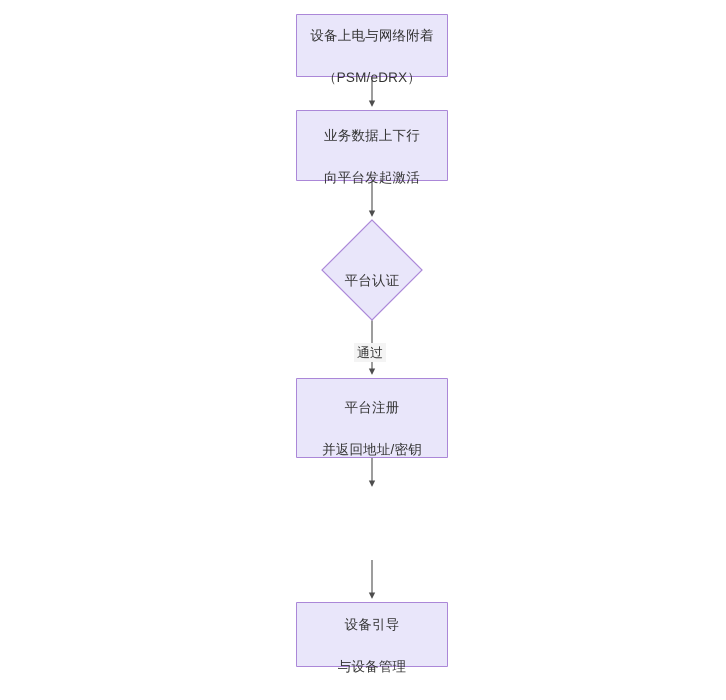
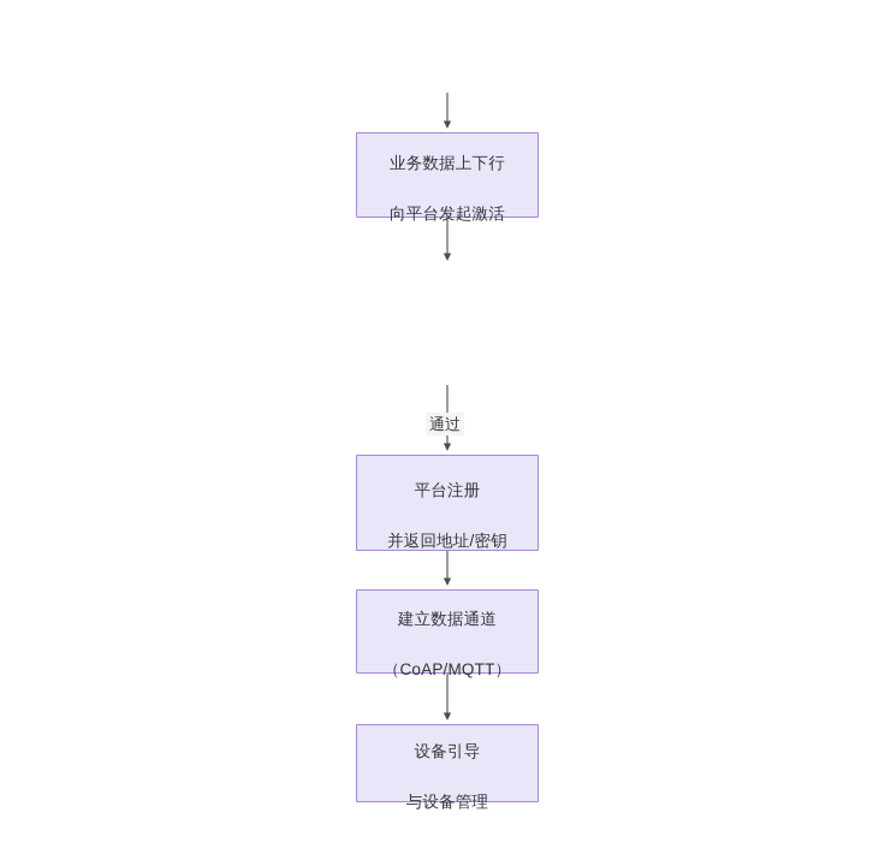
- 设备上电与网络附着
- （PSM/eDRX）
  业务数据上下行
  向平台发起激活
- 平台认证
  通过
  平台注册
  并返回地址/密钥
+ 建立数据通道
+ （CoAP/MQTT）
  设备引导
  与设备管理
